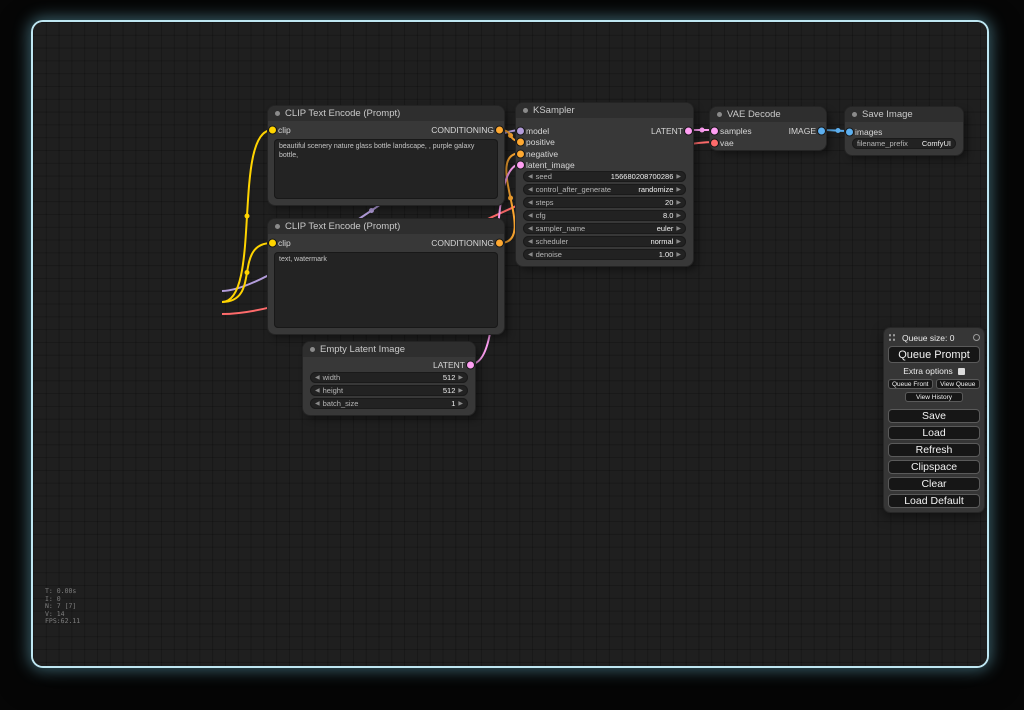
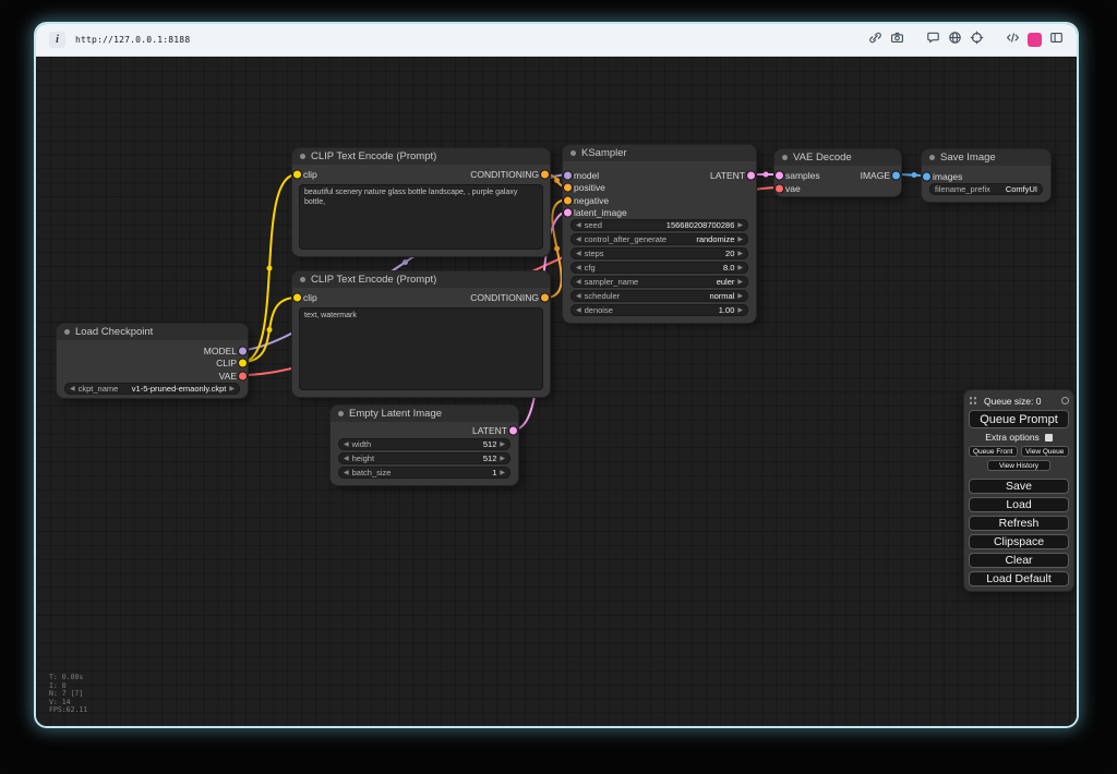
+ i
+ http://127.0.0.1:8188
+ Load Checkpoint
+ MODEL
+ CLIP
+ VAE
+ ckpt_name
+ v1-5-pruned-emaonly.ckpt
  CLIP Text Encode (Prompt)
  clip
  CONDITIONING
  CLIP Text Encode (Prompt)
  clip
  CONDITIONING
  KSampler
  model
  LATENT
  positive
  negative
  latent_image
  seed
  156680208700286
  control_after_generate
  randomize
  steps
  20
  cfg
  8.0
  sampler_name
  euler
  scheduler
  normal
  denoise
  1.00
  Empty Latent Image
  LATENT
  width
  512
  height
  512
  batch_size
  1
  VAE Decode
  samples
  IMAGE
  vae
  Save Image
  images
  filename_prefix
  ComfyUI
  Queue size: 0
  Queue Prompt
  Extra options
  Save
  Load
  Refresh
  Clipspace
  Clear
  Load Default
  T: 0.00s
  I: 0
  N: 7 [7]
  V: 14
  FPS:62.11
